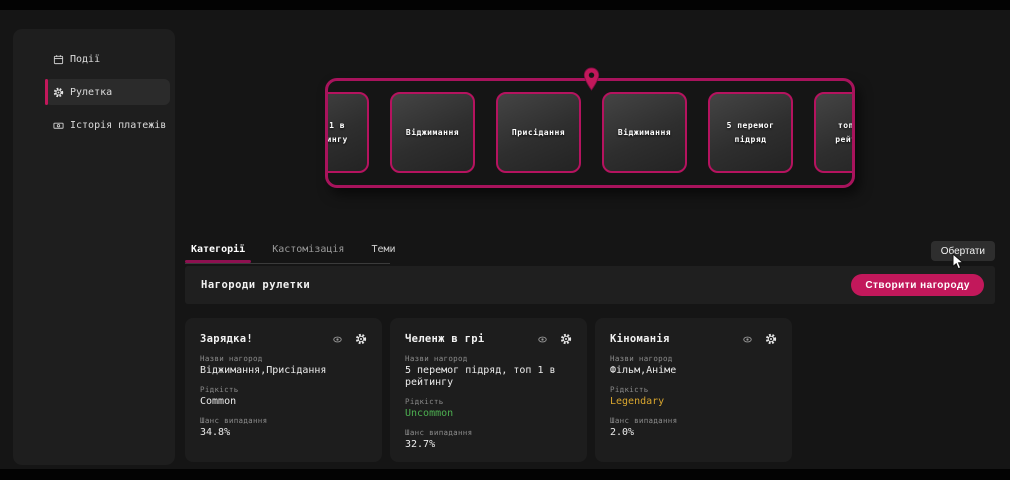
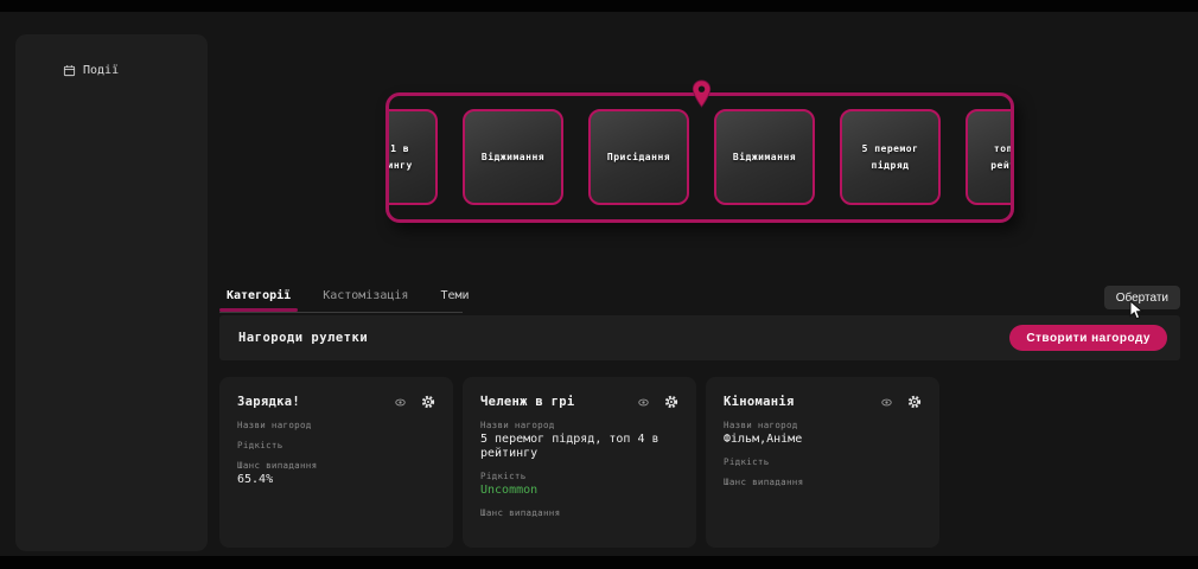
  Події
- Рулетка
- Історія платежів
  Віджимання
  Присідання
  Віджимання
  5 перемог підряд
  Категорії
  Кастомізація
  Теми
  Обертати
  Нагороди рулетки
  Створити нагороду
  Зарядка!
  Назви нагород
- Віджимання,Присідання
  Рідкість
- Common
  Шанс випадання
- 34.8%
+ 65.4%
  Челенж в грі
  Назви нагород
- 5 перемог підряд, топ 1 в рейтингу
+ 5 перемог підряд, топ 4 в рейтингу
  Рідкість
  Uncommon
  Шанс випадання
- 32.7%
  Кіноманія
  Назви нагород
  Фільм,Аніме
  Рідкість
- Legendary
  Шанс випадання
- 2.0%
